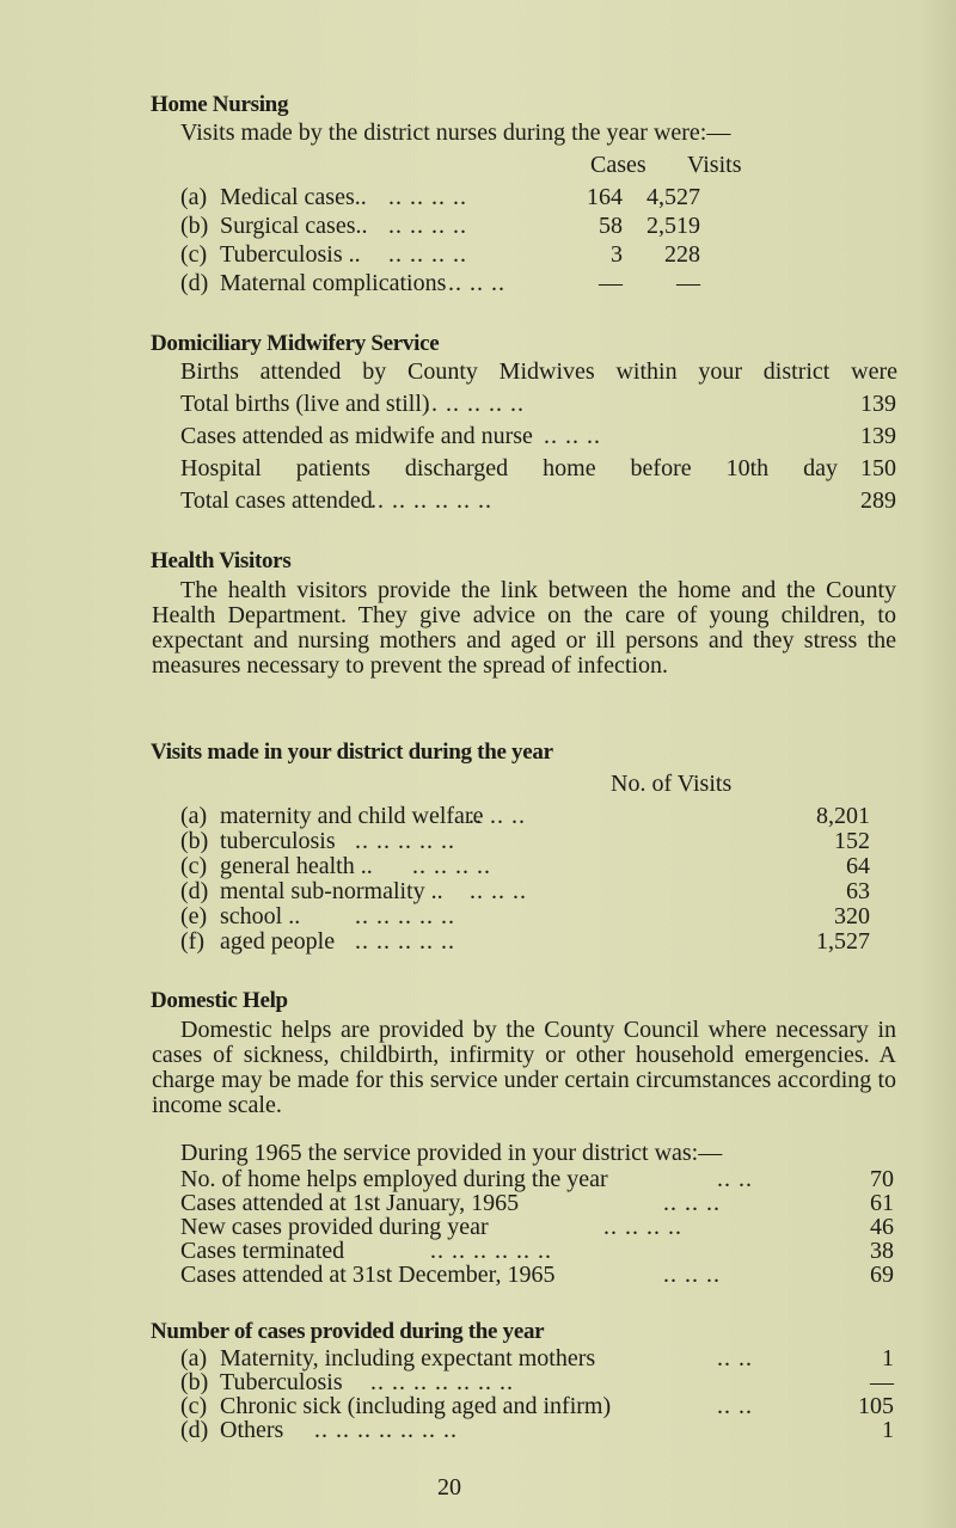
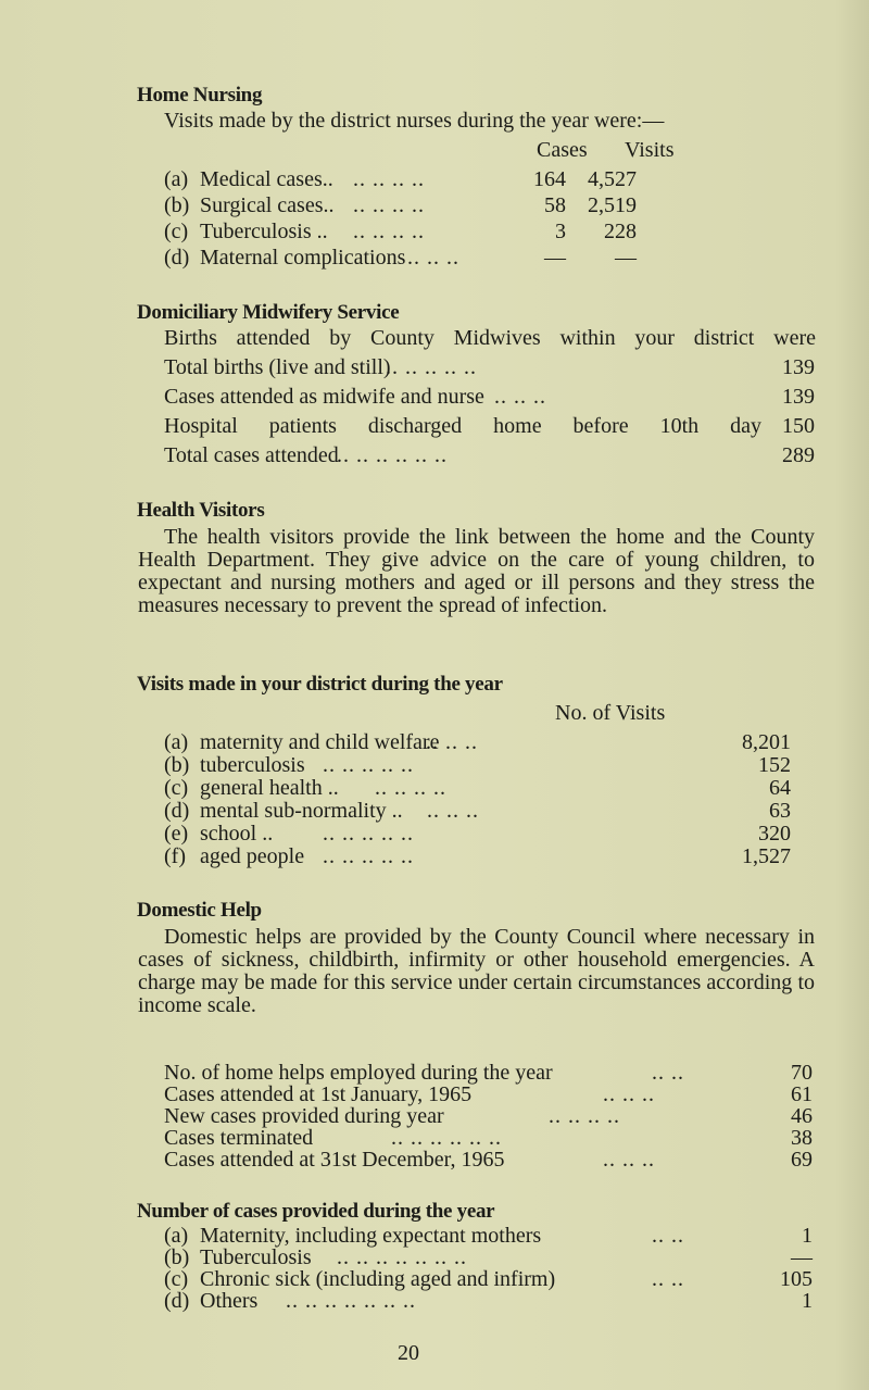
  Home Nursing
  Visits made by the district nurses during the year were:—
  Cases
  Visits
  (a)
  Medical cases..
  .. .. .. ..
  164
  4,527
  (b)
  Surgical cases..
  .. .. .. ..
  58
  2,519
  (c)
  Tuberculosis ..
  .. .. .. ..
  3
  228
  (d)
  Maternal complications
  .. .. ..
  —
  —
  Domiciliary Midwifery Service
  Births attended by County Midwives within your district were
  Total births (live and still)
  .. .. .. .. ..
  139
  Cases attended as midwife and nurse
  .. .. ..
  139
  Hospital patients discharged home before 10th day
  150
  Total cases attended
  .. .. .. .. .. ..
  289
  Health Visitors
  The health visitors provide the link between the home and the County Health Department. They give advice on the care of young children, to expectant and nursing mothers and aged or ill persons and they stress the measures necessary to prevent the spread of infection.
  Visits made in your district during the year
  No. of Visits
  (a)
  maternity and child welfare
  .. .. ..
  8,201
  (b)
  tuberculosis
  .. .. .. .. ..
  152
  (c)
  general health ..
  .. .. .. ..
  64
  (d)
  mental sub-normality ..
  .. .. ..
  63
  (e)
  school ..
  .. .. .. .. ..
  320
  (f)
  aged people
  .. .. .. .. ..
  1,527
  Domestic Help
  Domestic helps are provided by the County Council where necessary in cases of sickness, childbirth, infirmity or other household emergencies. A charge may be made for this service under certain circumstances according to income scale.
- During 1965 the service provided in your district was:—
  No. of home helps employed during the year
  .. ..
  70
  Cases attended at 1st January, 1965
  .. .. ..
  61
  New cases provided during year
  .. .. .. ..
  46
  Cases terminated
  .. .. .. .. .. ..
  38
  Cases attended at 31st December, 1965
  .. .. ..
  69
  Number of cases provided during the year
  (a)
  Maternity, including expectant mothers
  .. ..
  1
  (b)
  Tuberculosis
  .. .. .. .. .. .. ..
  —
  (c)
  Chronic sick (including aged and infirm)
  .. ..
  105
  (d)
  Others
  .. .. .. .. .. .. ..
  1
  20
